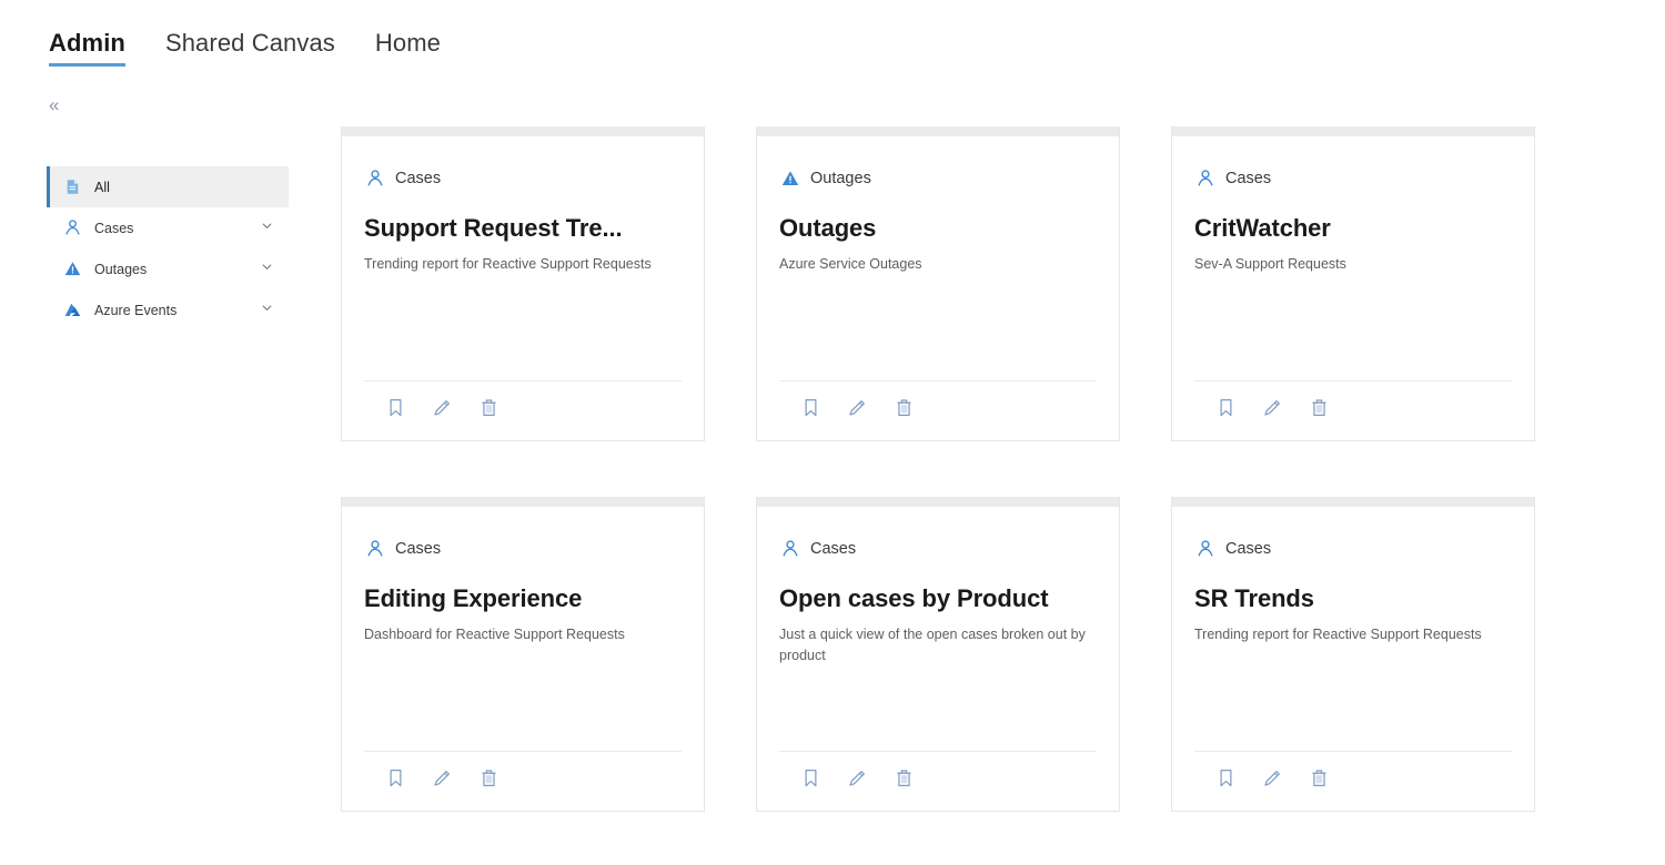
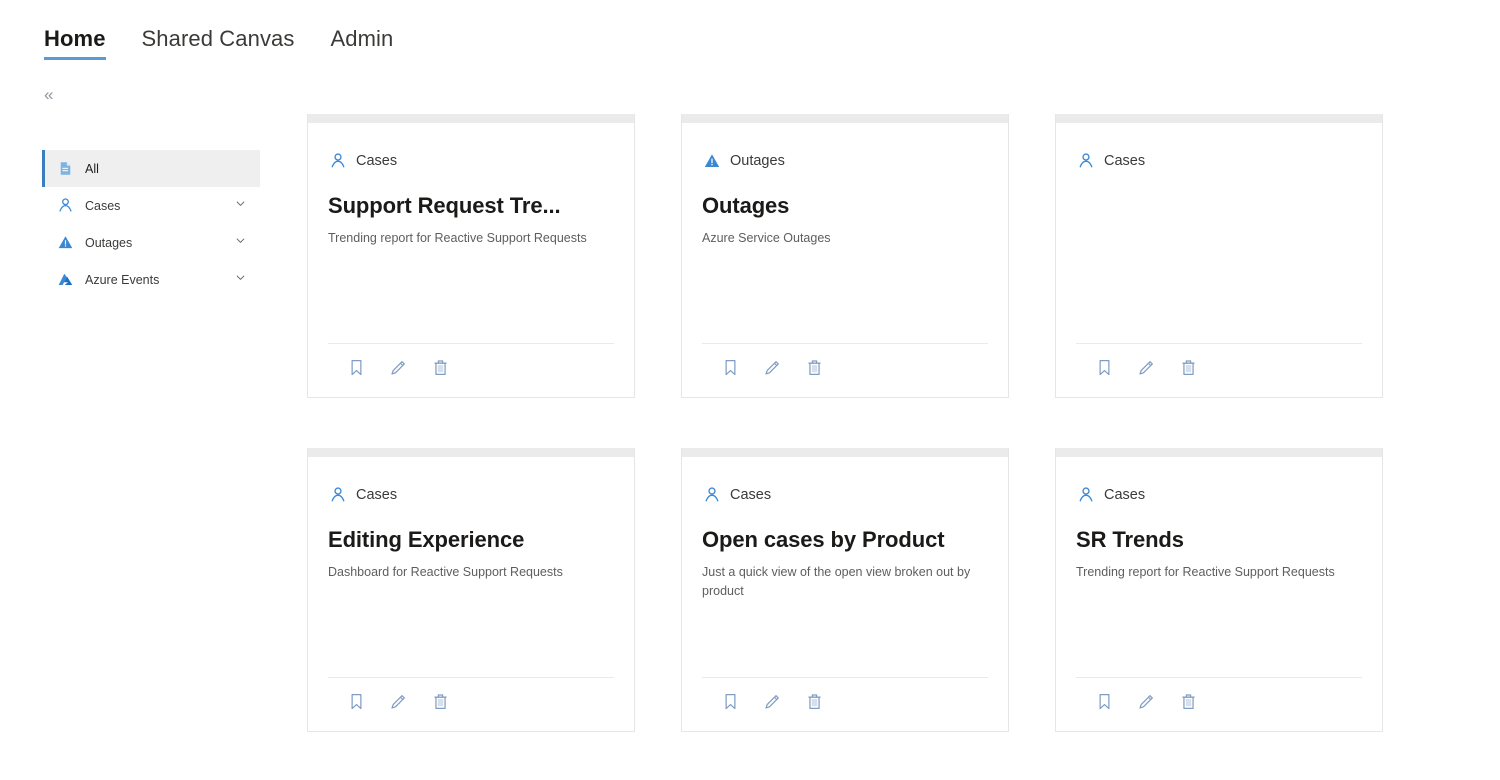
- Admin
+ Home
  Shared Canvas
- Home
+ Admin
  «
  All
  Cases
  Outages
  Azure Events
  Cases
  Support Request Tre...
  Trending report for Reactive Support Requests
  Outages
  Outages
  Azure Service Outages
  Cases
- CritWatcher
- Sev-A Support Requests
  Cases
  Editing Experience
  Dashboard for Reactive Support Requests
  Cases
  Open cases by Product
- Just a quick view of the open cases broken out by product
+ Just a quick view of the open view broken out by product
  Cases
  SR Trends
  Trending report for Reactive Support Requests
